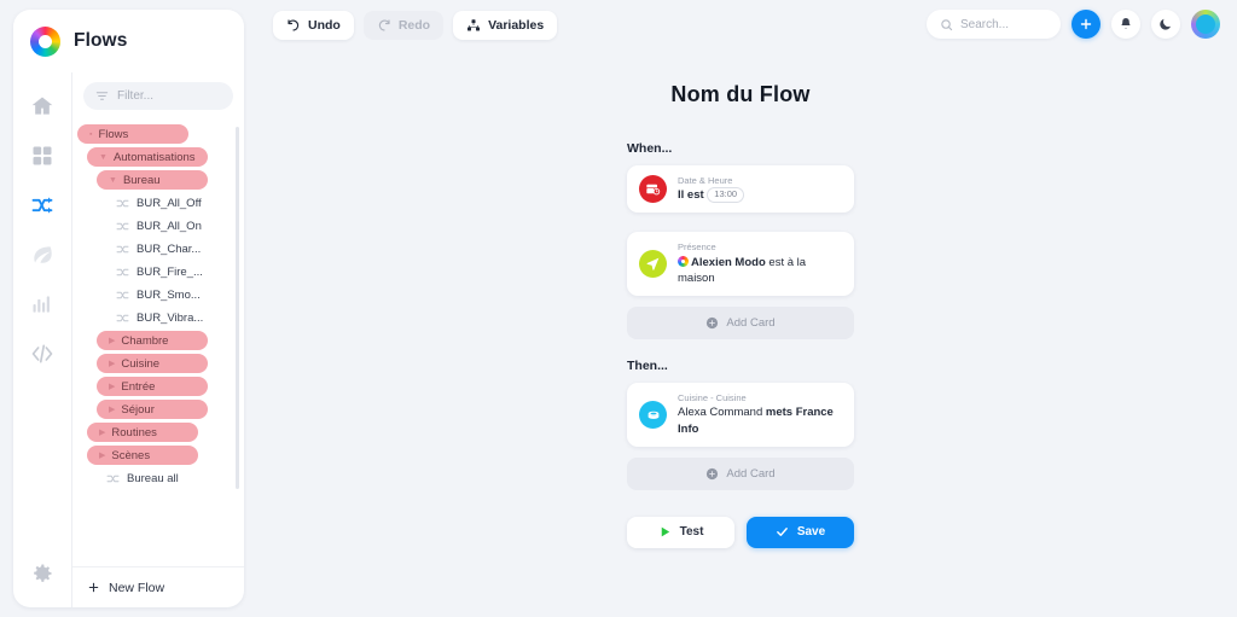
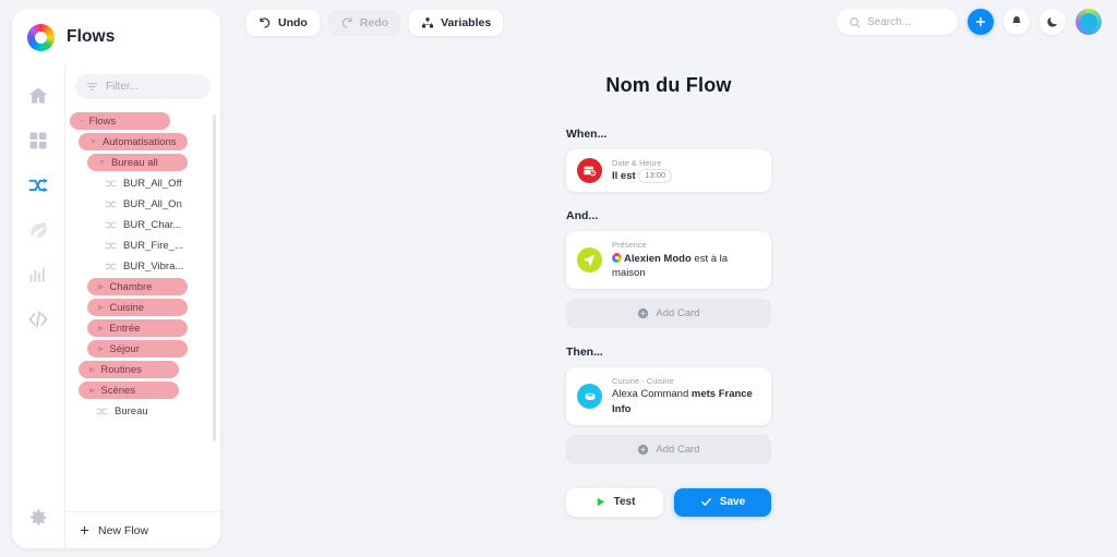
  Flows
  Filter...
  Flows
  Automatisations
- Bureau
+ Bureau all
  BUR_All_Off
  BUR_All_On
  BUR_Char...
  BUR_Fire_...
- BUR_Smo...
  BUR_Vibra...
  Chambre
  Cuisine
  Entrée
  Séjour
  Routines
  Scènes
- Bureau all
+ Bureau
  New Flow
  Undo
  Redo
  Variables
  Search...
  Nom du Flow
  When...
  Date & Heure
  Il est 13:00
+ And...
  Présence
  Alexien Modo est à la maison
  Add Card
  Then...
  Cuisine - Cuisine
  Alexa Command mets France Info
  Add Card
  Test
  Save
